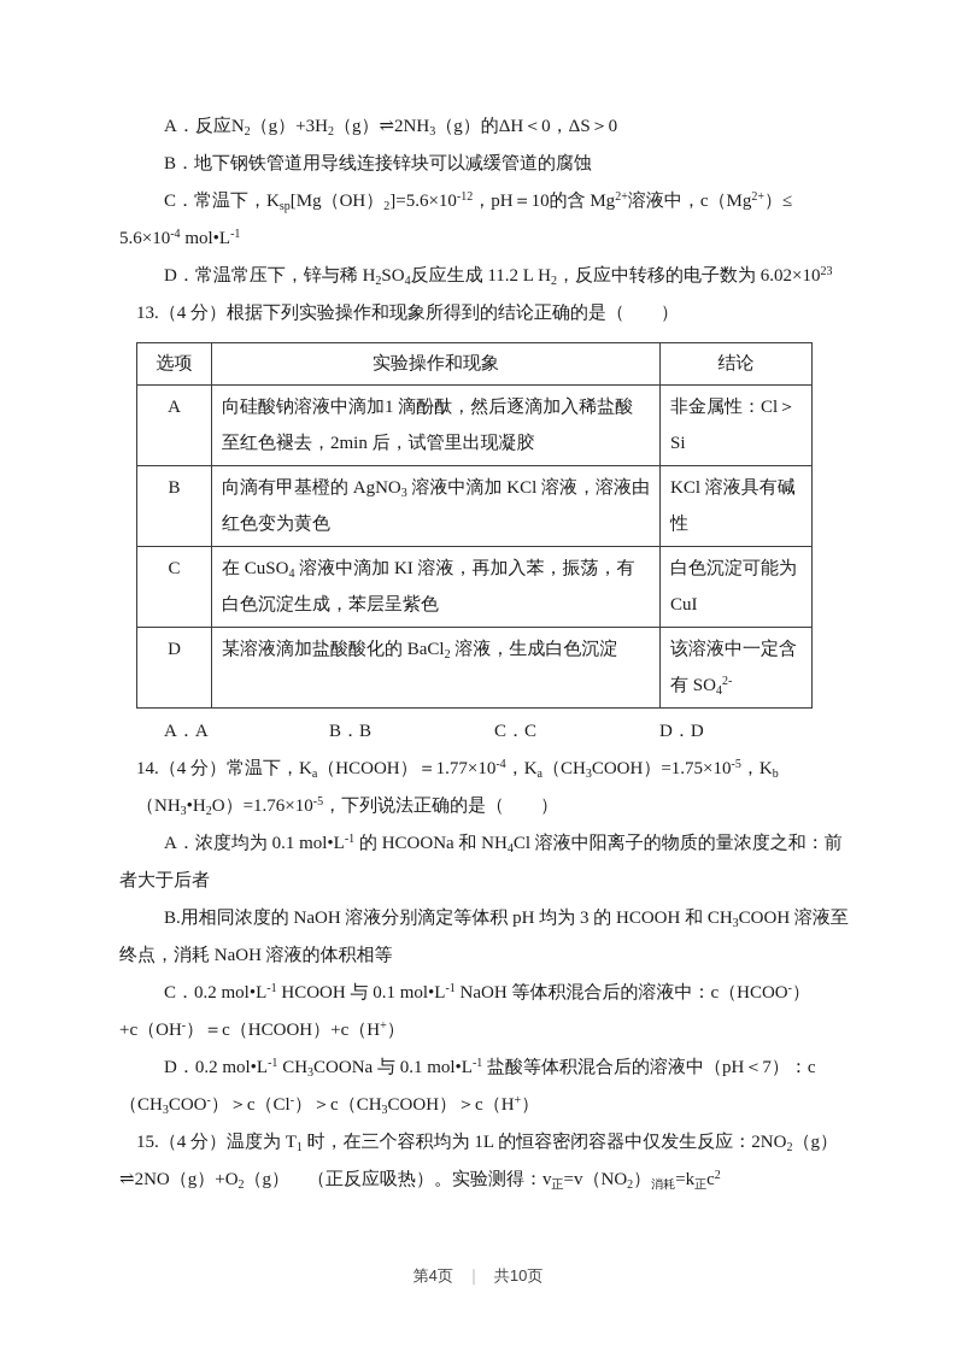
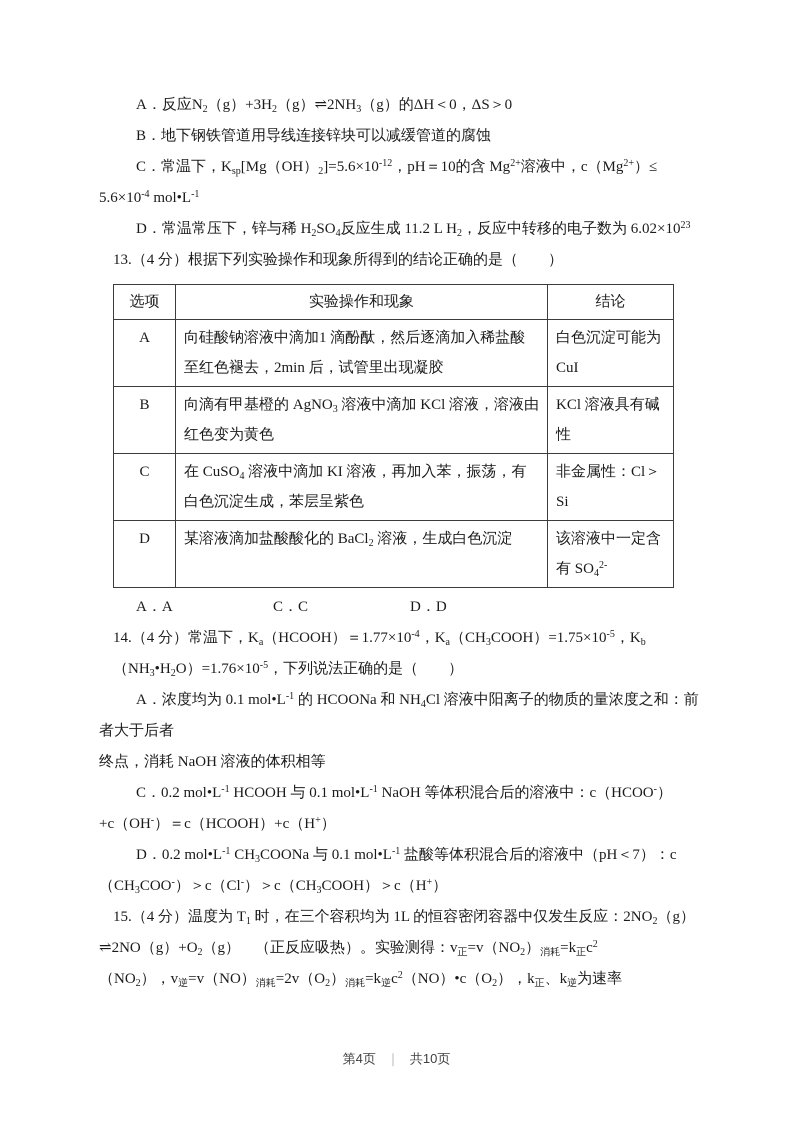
  A．反应N2（g）+3H2（g）⇌2NH3（g）的ΔH＜0，ΔS＞0
  B．地下钢铁管道用导线连接锌块可以减缓管道的腐蚀
  C．常温下，Ksp[Mg（OH）2]=5.6×10-12，pH＝10的含 Mg2+溶液中，c（Mg2+）≤
  5.6×10-4 mol•L-1
  D．常温常压下，锌与稀 H2SO4反应生成 11.2 L H2，反应中转移的电子数为 6.02×1023
  13.（4 分）根据下列实验操作和现象所得到的结论正确的是（ ）
  选项	实验操作和现象	结论
- A	向硅酸钠溶液中滴加1 滴酚酞，然后逐滴加入稀盐酸至红色褪去，2min 后，试管里出现凝胶	非金属性：Cl＞Si
+ A	向硅酸钠溶液中滴加1 滴酚酞，然后逐滴加入稀盐酸至红色褪去，2min 后，试管里出现凝胶	白色沉淀可能为 CuI
  B	向滴有甲基橙的 AgNO3 溶液中滴加 KCl 溶液，溶液由红色变为黄色	KCl 溶液具有碱性
- C	在 CuSO4 溶液中滴加 KI 溶液，再加入苯，振荡，有白色沉淀生成，苯层呈紫色	白色沉淀可能为 CuI
+ C	在 CuSO4 溶液中滴加 KI 溶液，再加入苯，振荡，有白色沉淀生成，苯层呈紫色	非金属性：Cl＞Si
  D	某溶液滴加盐酸酸化的 BaCl2 溶液，生成白色沉淀	该溶液中一定含有 SO42-
  A．A
- B．B
  C．C
  D．D
  14.（4 分）常温下，Ka（HCOOH）＝1.77×10-4，Ka（CH3COOH）=1.75×10-5，Kb
  （NH3•H2O）=1.76×10-5，下列说法正确的是（ ）
  A．浓度均为 0.1 mol•L-1 的 HCOONa 和 NH4Cl 溶液中阳离子的物质的量浓度之和：前
  者大于后者
- B.用相同浓度的 NaOH 溶液分别滴定等体积 pH 均为 3 的 HCOOH 和 CH3COOH 溶液至
  终点，消耗 NaOH 溶液的体积相等
  C．0.2 mol•L-1 HCOOH 与 0.1 mol•L-1 NaOH 等体积混合后的溶液中：c（HCOO-）
  +c（OH-）＝c（HCOOH）+c（H+）
  D．0.2 mol•L-1 CH3COONa 与 0.1 mol•L-1 盐酸等体积混合后的溶液中（pH＜7）：c
  （CH3COO-）＞c（Cl-）＞c（CH3COOH）＞c（H+）
  15.（4 分）温度为 T1 时，在三个容积均为 1L 的恒容密闭容器中仅发生反应：2NO2（g）
  ⇌2NO（g）+O2（g） （正反应吸热）。实验测得：v正=v（NO2）消耗=k正c2
+ （NO2），v逆=v（NO）消耗=2v（O2）消耗=k逆c2（NO）•c（O2），k正、k逆为速率
  第4页 ｜ 共10页
